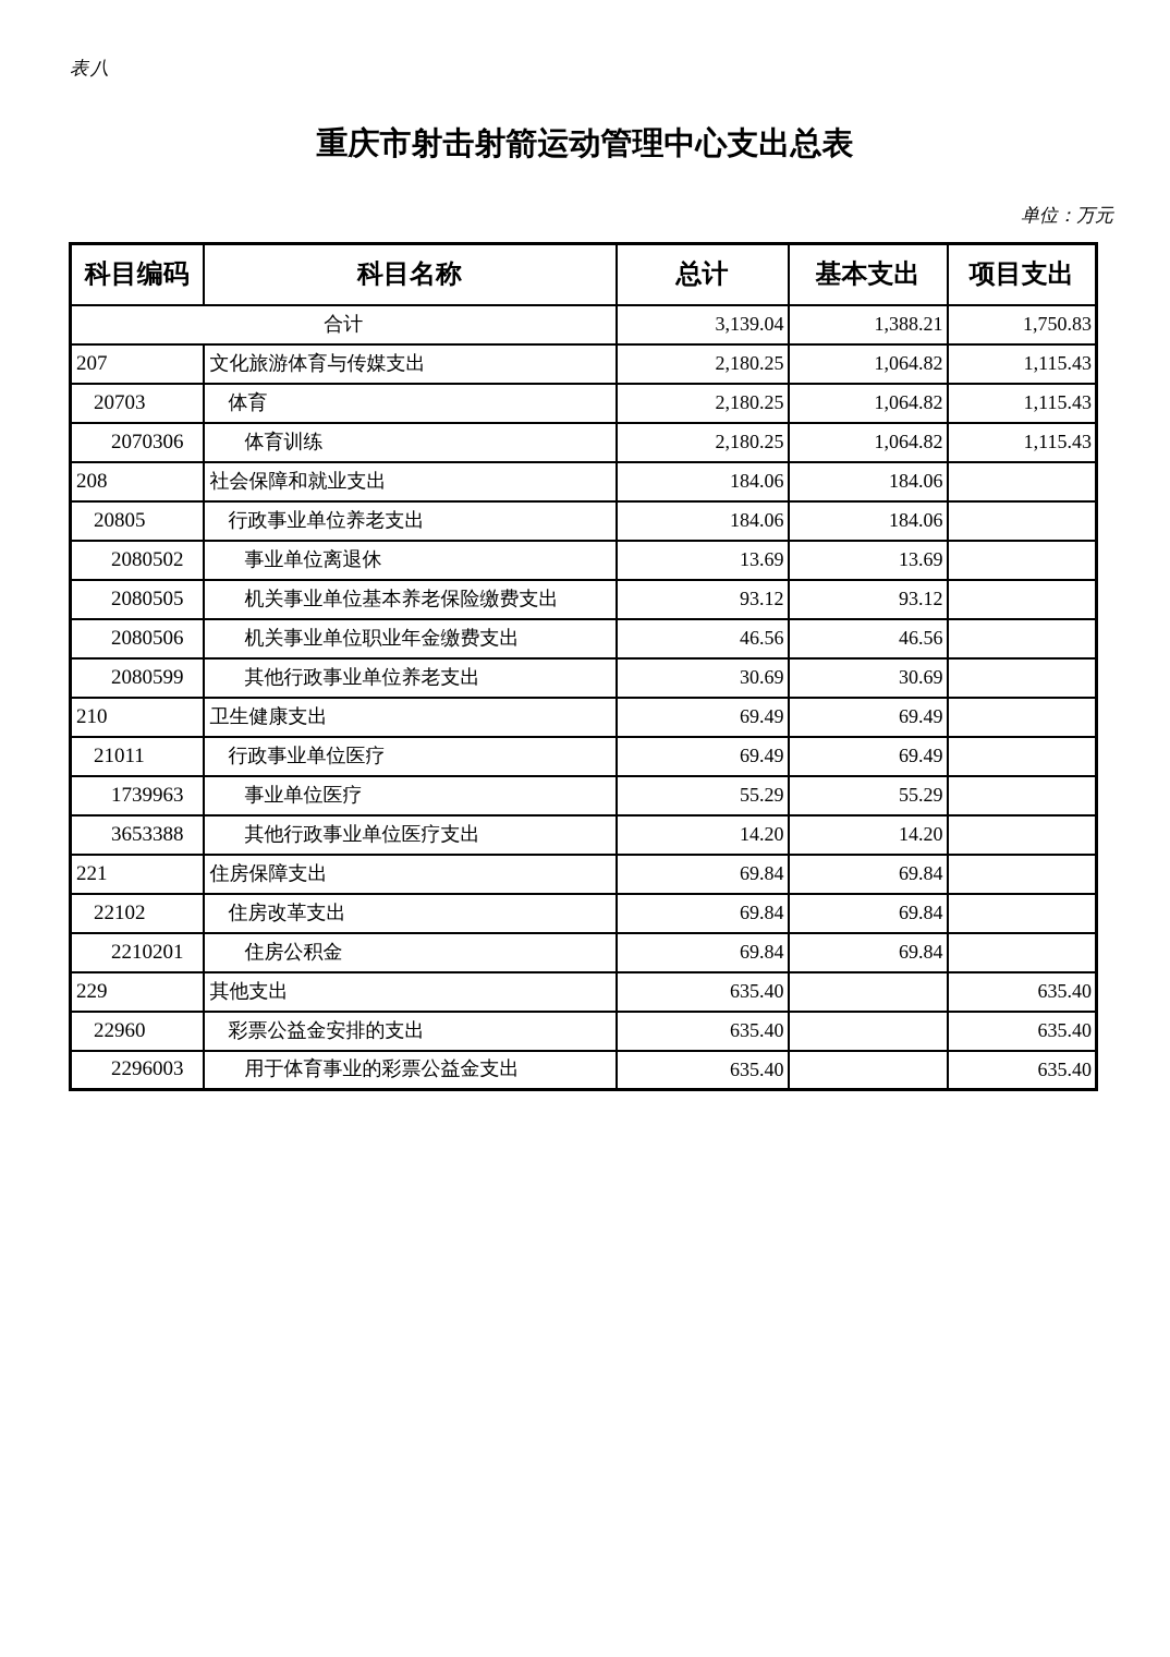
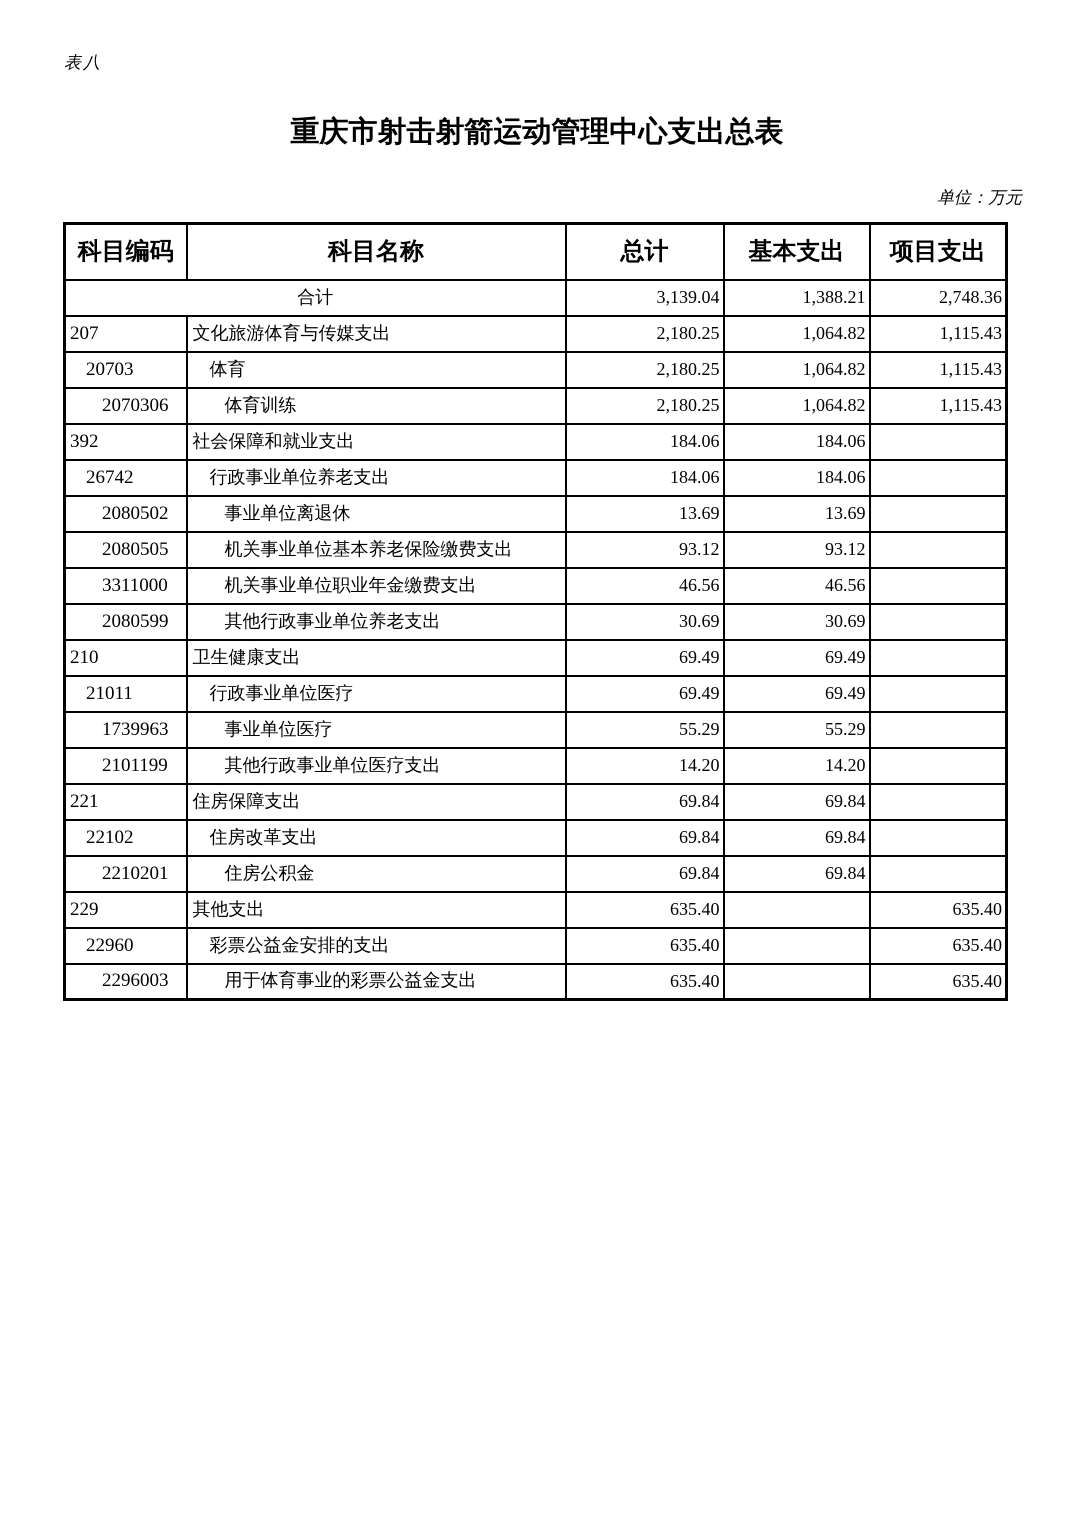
  表八
  重庆市射击射箭运动管理中心支出总表
  单位：万元
  科目编码	科目名称	总计	基本支出	项目支出
- 合计	3,139.04	1,388.21	1,750.83
+ 合计	3,139.04	1,388.21	2,748.36
  207	文化旅游体育与传媒支出	2,180.25	1,064.82	1,115.43
  20703	体育	2,180.25	1,064.82	1,115.43
  2070306	体育训练	2,180.25	1,064.82	1,115.43
- 208	社会保障和就业支出	184.06	184.06
+ 392	社会保障和就业支出	184.06	184.06
- 20805	行政事业单位养老支出	184.06	184.06
+ 26742	行政事业单位养老支出	184.06	184.06
  2080502	事业单位离退休	13.69	13.69
  2080505	机关事业单位基本养老保险缴费支出	93.12	93.12
- 2080506	机关事业单位职业年金缴费支出	46.56	46.56
+ 3311000	机关事业单位职业年金缴费支出	46.56	46.56
  2080599	其他行政事业单位养老支出	30.69	30.69
  210	卫生健康支出	69.49	69.49
  21011	行政事业单位医疗	69.49	69.49
  1739963	事业单位医疗	55.29	55.29
- 3653388	其他行政事业单位医疗支出	14.20	14.20
+ 2101199	其他行政事业单位医疗支出	14.20	14.20
  221	住房保障支出	69.84	69.84
  22102	住房改革支出	69.84	69.84
  2210201	住房公积金	69.84	69.84
  229	其他支出	635.40		635.40
  22960	彩票公益金安排的支出	635.40		635.40
  2296003	用于体育事业的彩票公益金支出	635.40		635.40
